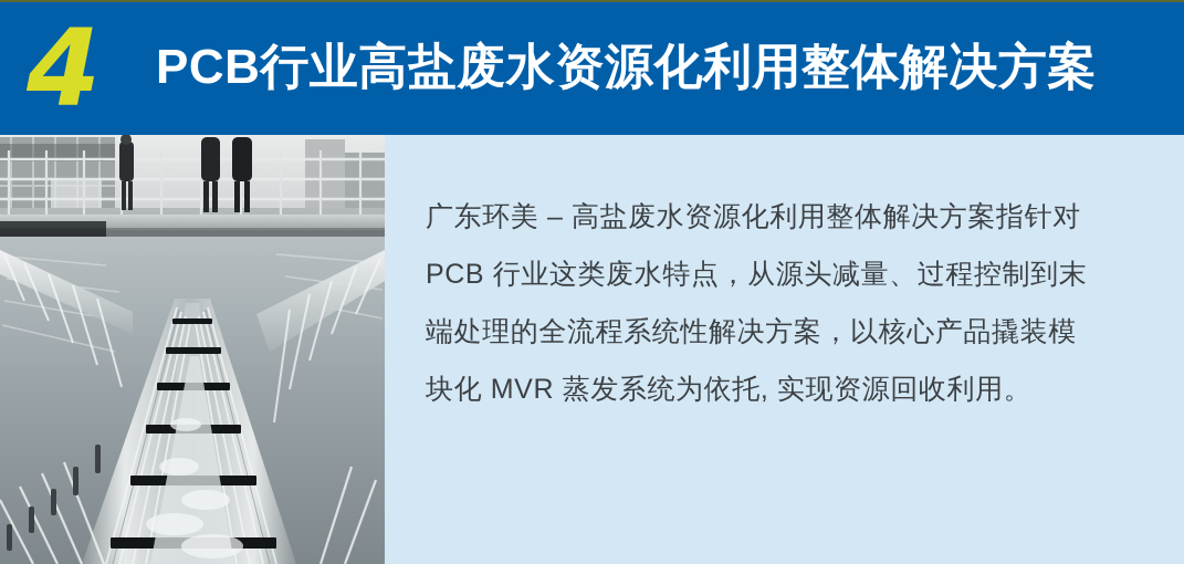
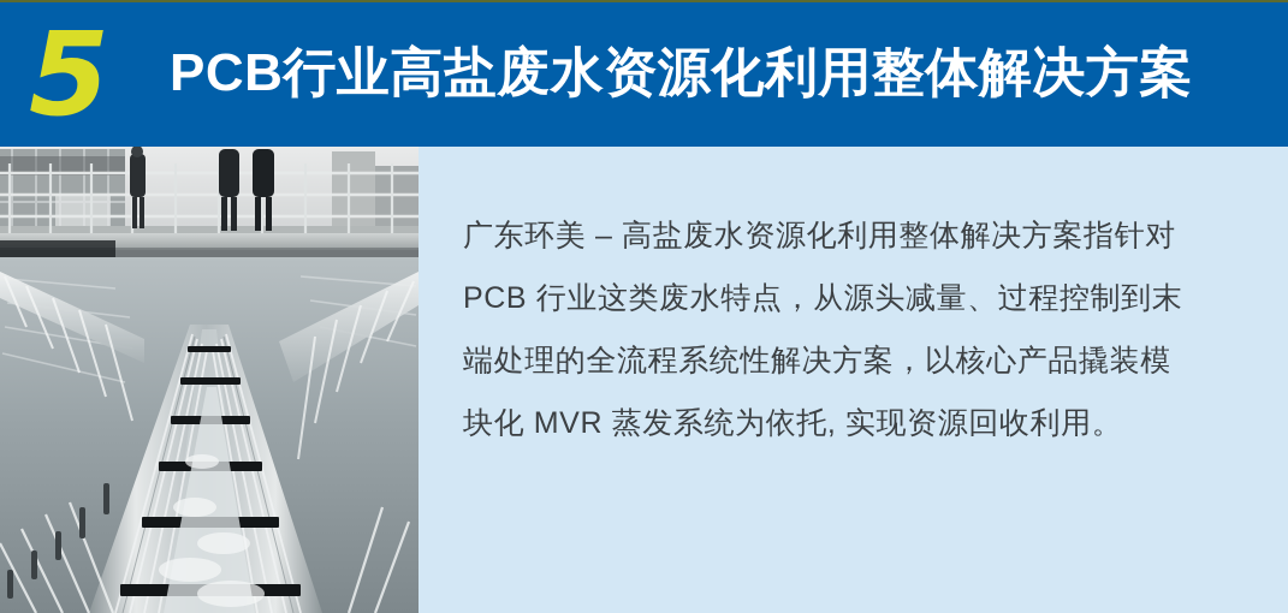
- 4
+ 5
  PCB行业高盐废水资源化利用整体解决方案
  广东环美 – 高盐废水资源化利用整体解决方案指针对
  PCB 行业这类废水特点，从源头减量、过程控制到末
  端处理的全流程系统性解决方案，以核心产品撬装模
  块化 MVR 蒸发系统为依托, 实现资源回收利用。
